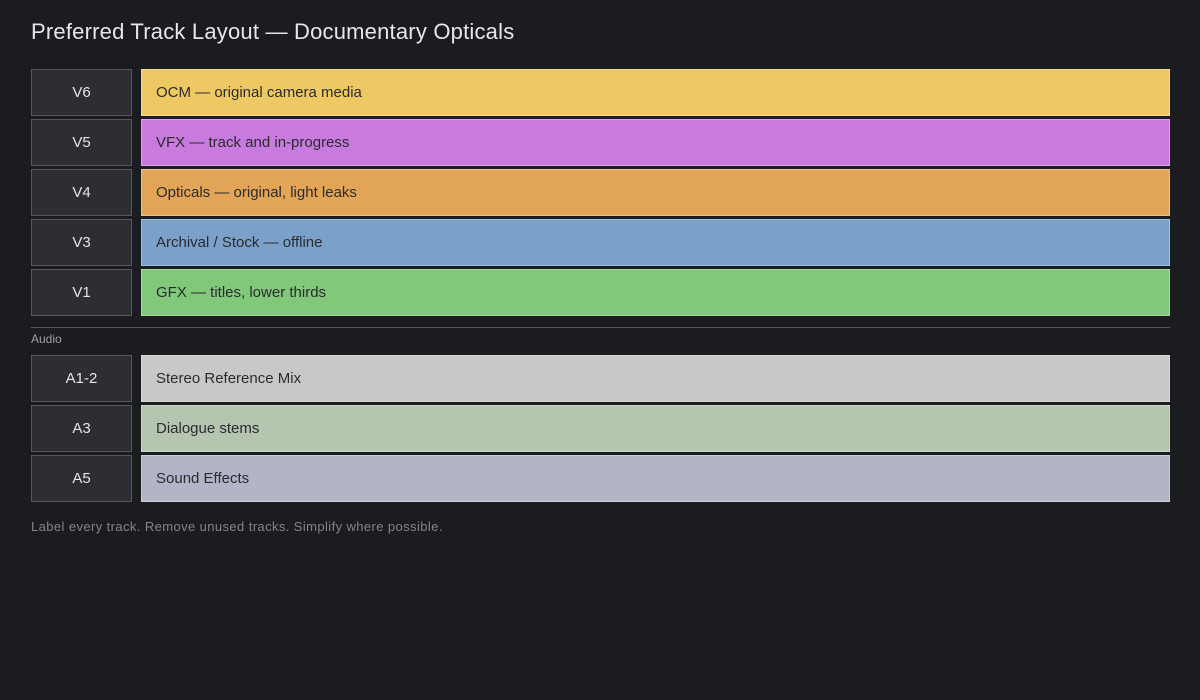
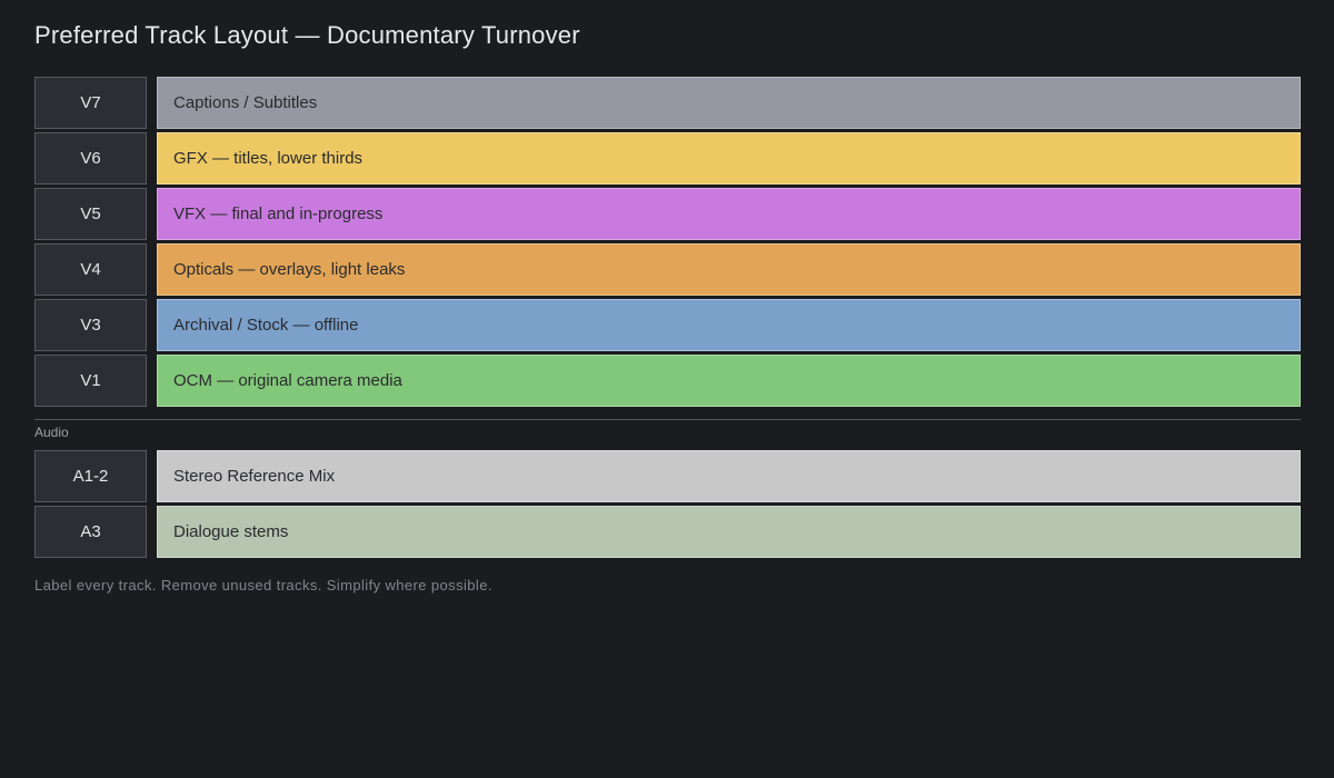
- Preferred Track Layout — Documentary Opticals
+ Preferred Track Layout — Documentary Turnover
+ V7
+ Captions / Subtitles
  V6
- OCM — original camera media
+ GFX — titles, lower thirds
  V5
- VFX — track and in-progress
+ VFX — final and in-progress
  V4
- Opticals — original, light leaks
+ Opticals — overlays, light leaks
  V3
  Archival / Stock — offline
  V1
- GFX — titles, lower thirds
+ OCM — original camera media
  Audio
  A1-2
  Stereo Reference Mix
  A3
  Dialogue stems
- A5
- Sound Effects
  Label every track. Remove unused tracks. Simplify where possible.
